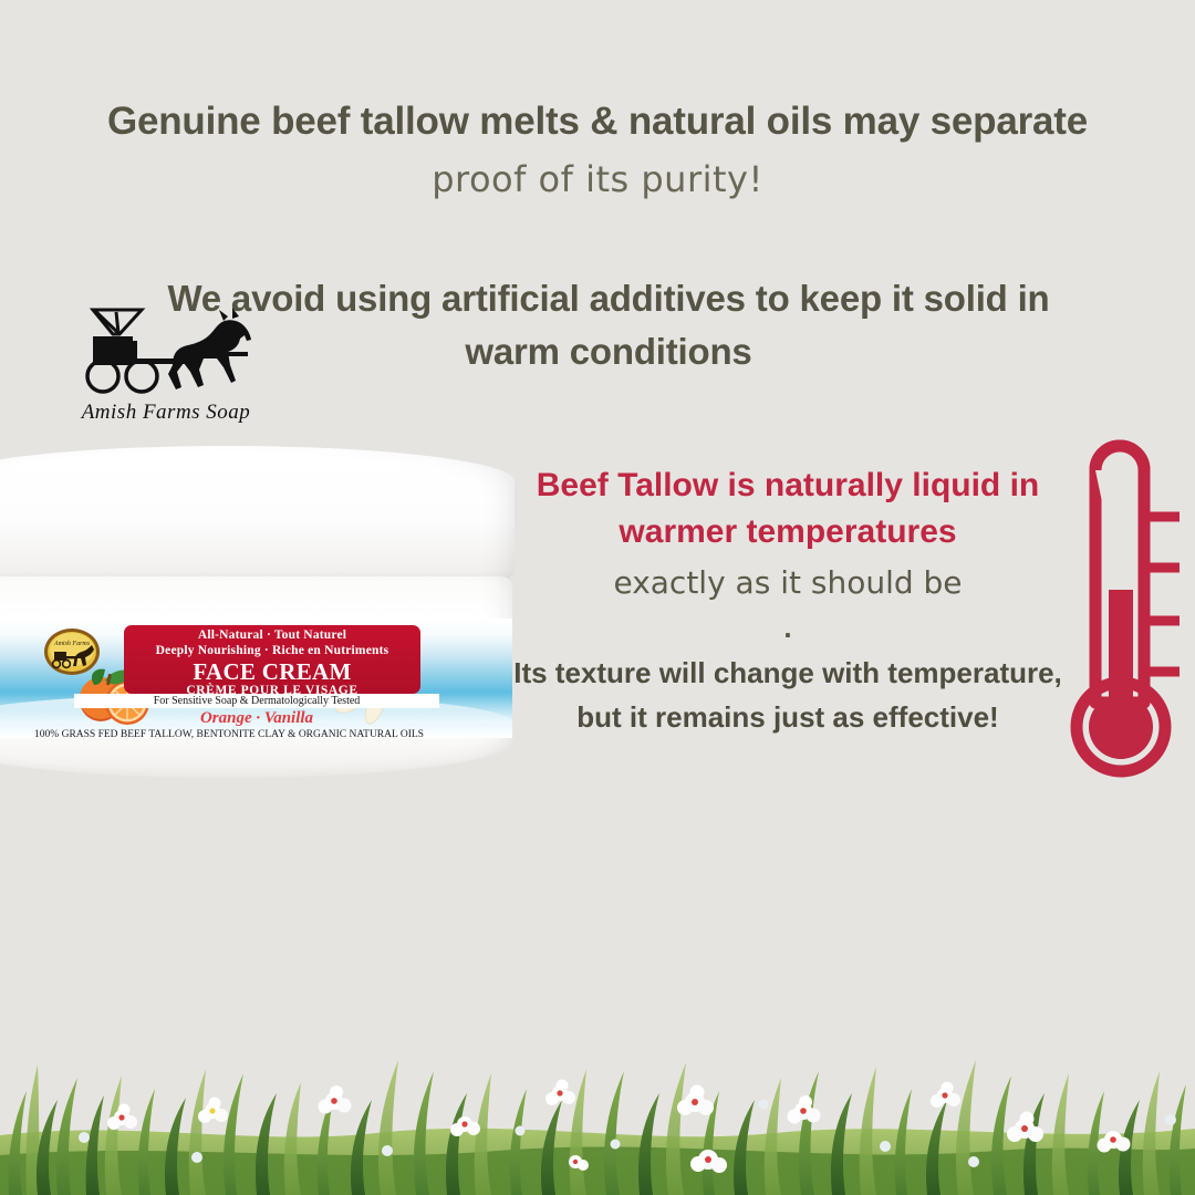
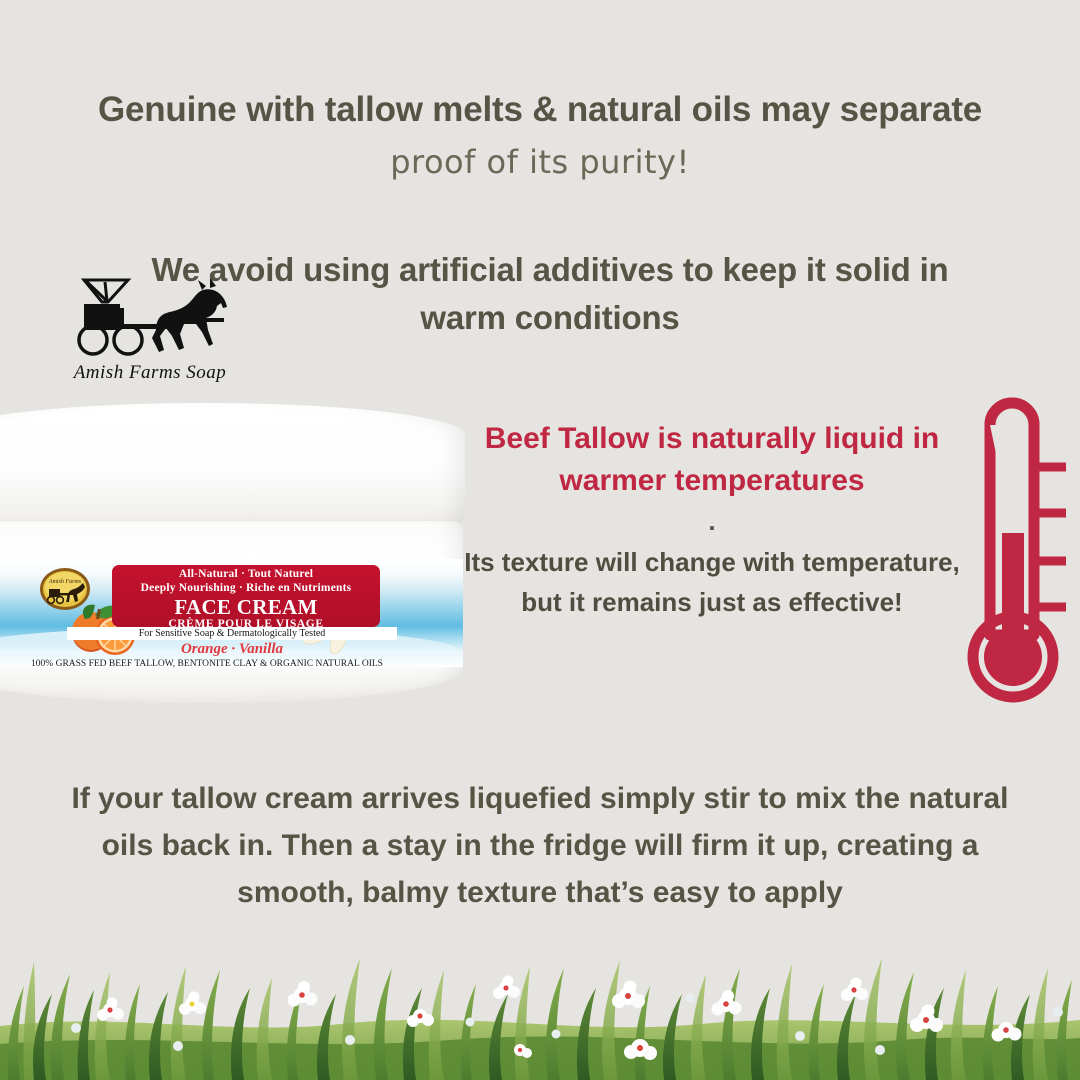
- Genuine beef tallow melts & natural oils may separate
+ Genuine with tallow melts & natural oils may separate
  proof of its purity!
  We avoid using artificial additives to keep it solid in warm conditions
  Amish Farms Soap
  All-Natural · Tout Naturel
  Deeply Nourishing · Riche en Nutriments
  FACE CREAM
  CRÈME POUR LE VISAGE
  For Sensitive Soap & Dermatologically Tested
  Orange · Vanilla
  100% GRASS FED BEEF TALLOW, BENTONITE CLAY & ORGANIC NATURAL OILS
  Beef Tallow is naturally liquid in warmer temperatures
- exactly as it should be
  .
  Its texture will change with temperature, but it remains just as effective!
+ If your tallow cream arrives liquefied simply stir to mix the natural oils back in. Then a stay in the fridge will firm it up, creating a smooth, balmy texture that’s easy to apply
